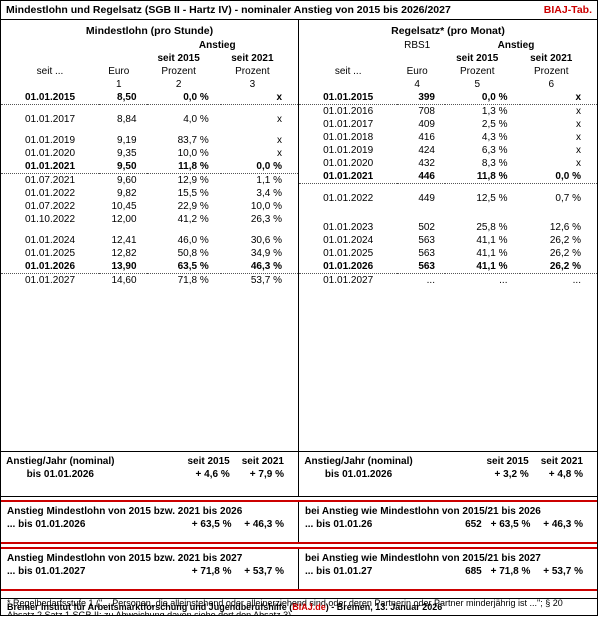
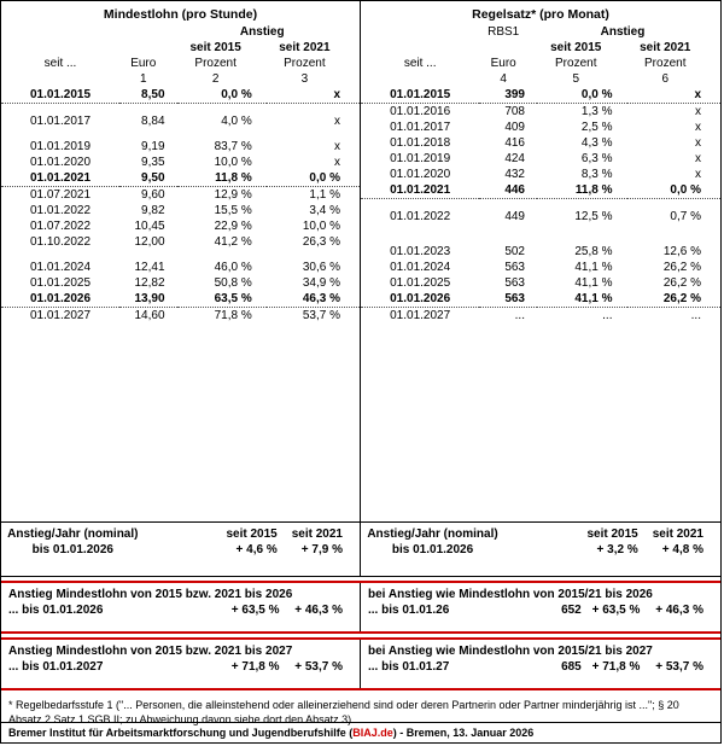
- Mindestlohn und Regelsatz (SGB II - Hartz IV) - nominaler Anstieg von 2015 bis 2026/2027
- BIAJ-Tab.
  Mindestlohn (pro Stunde)
  		Anstieg
  		seit 2015	seit 2021
  seit ...	Euro	Prozent	Prozent
  	1	2	3
  01.01.2015	8,50	0,0 %	x
  01.01.2017	8,84	4,0 %	x
  01.01.2019	9,19	83,7 %	x
  01.01.2020	9,35	10,0 %	x
  01.01.2021	9,50	11,8 %	0,0 %
  01.07.2021	9,60	12,9 %	1,1 %
  01.01.2022	9,82	15,5 %	3,4 %
  01.07.2022	10,45	22,9 %	10,0 %
  01.10.2022	12,00	41,2 %	26,3 %
  01.01.2024	12,41	46,0 %	30,6 %
  01.01.2025	12,82	50,8 %	34,9 %
  01.01.2026	13,90	63,5 %	46,3 %
  01.01.2027	14,60	71,8 %	53,7 %
  Regelsatz* (pro Monat)
  	RBS1	Anstieg
  		seit 2015	seit 2021
  seit ...	Euro	Prozent	Prozent
  	4	5	6
  01.01.2015	399	0,0 %	x
  01.01.2016	708	1,3 %	x
  01.01.2017	409	2,5 %	x
  01.01.2018	416	4,3 %	x
  01.01.2019	424	6,3 %	x
  01.01.2020	432	8,3 %	x
  01.01.2021	446	11,8 %	0,0 %
  01.01.2022	449	12,5 %	0,7 %
  01.01.2023	502	25,8 %	12,6 %
  01.01.2024	563	41,1 %	26,2 %
  01.01.2025	563	41,1 %	26,2 %
  01.01.2026	563	41,1 %	26,2 %
  01.01.2027	...	...	...
  Anstieg/Jahr (nominal)		seit 2015	seit 2021
  bis 01.01.2026		+ 4,6 %	+ 7,9 %
  Anstieg/Jahr (nominal)		seit 2015	seit 2021
  bis 01.01.2026		+ 3,2 %	+ 4,8 %
  Anstieg Mindestlohn von 2015 bzw. 2021 bis 2026
  ... bis 01.01.2026		+ 63,5 %	+ 46,3 %
  bei Anstieg wie Mindestlohn von 2015/21 bis 2026
  ... bis 01.01.26	652	+ 63,5 %	+ 46,3 %
  Anstieg Mindestlohn von 2015 bzw. 2021 bis 2027
  ... bis 01.01.2027		+ 71,8 %	+ 53,7 %
  bei Anstieg wie Mindestlohn von 2015/21 bis 2027
  ... bis 01.01.27	685	+ 71,8 %	+ 53,7 %
  * Regelbedarfsstufe 1 ("... Personen, die alleinstehend oder alleinerziehend sind oder deren Partnerin oder Partner minderjährig ist ..."; § 20 Absatz 2 Satz 1 SGB II; zu Abweichung davon siehe dort den Absatz 3)
  Bremer Institut für Arbeitsmarktforschung und Jugendberufshilfe (BIAJ.de) - Bremen, 13. Januar 2026
